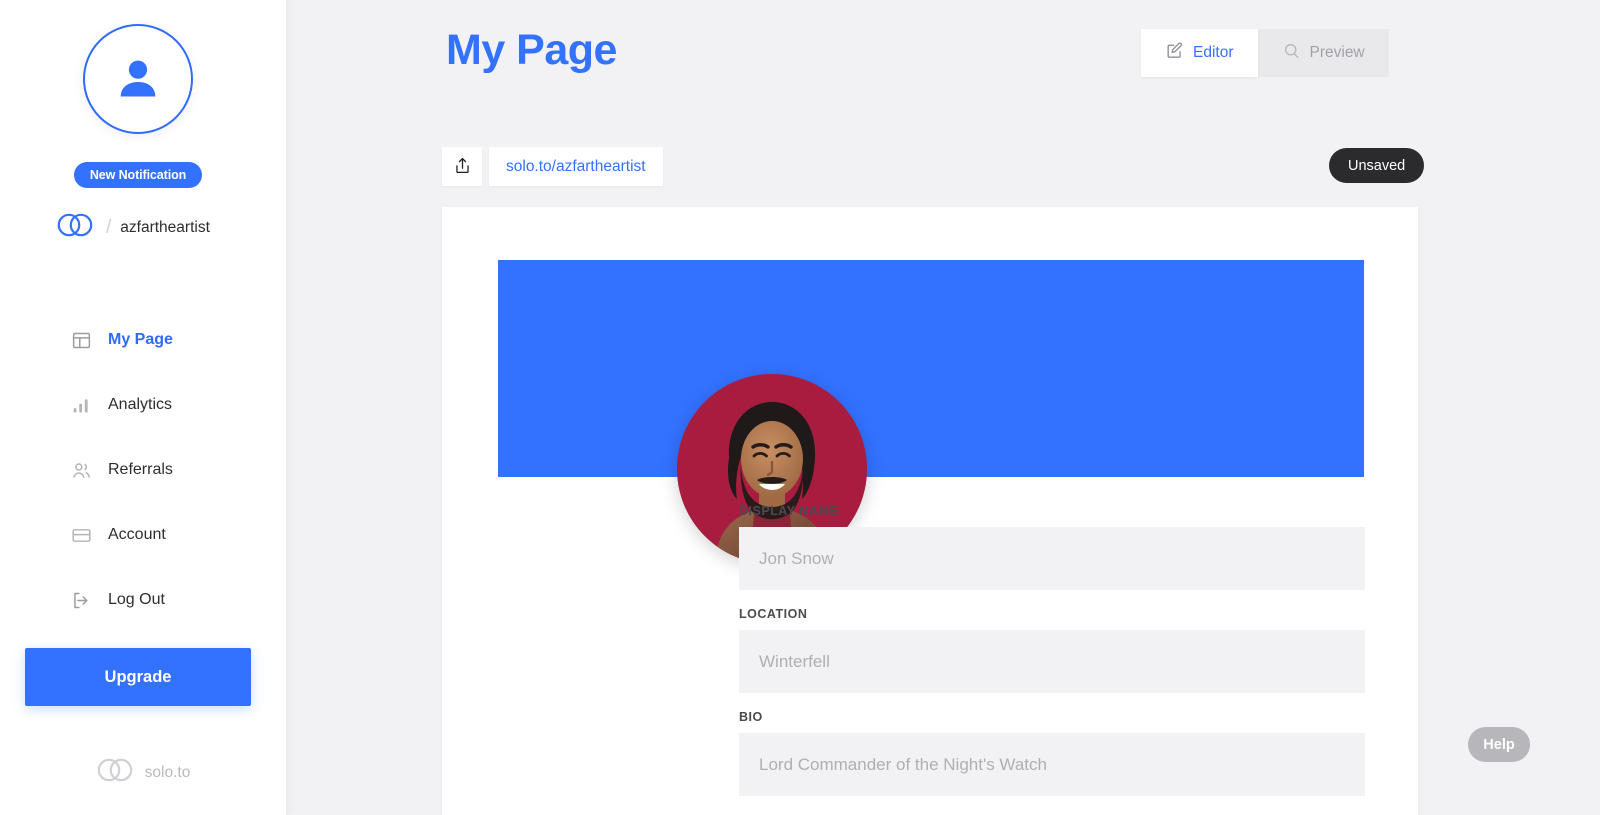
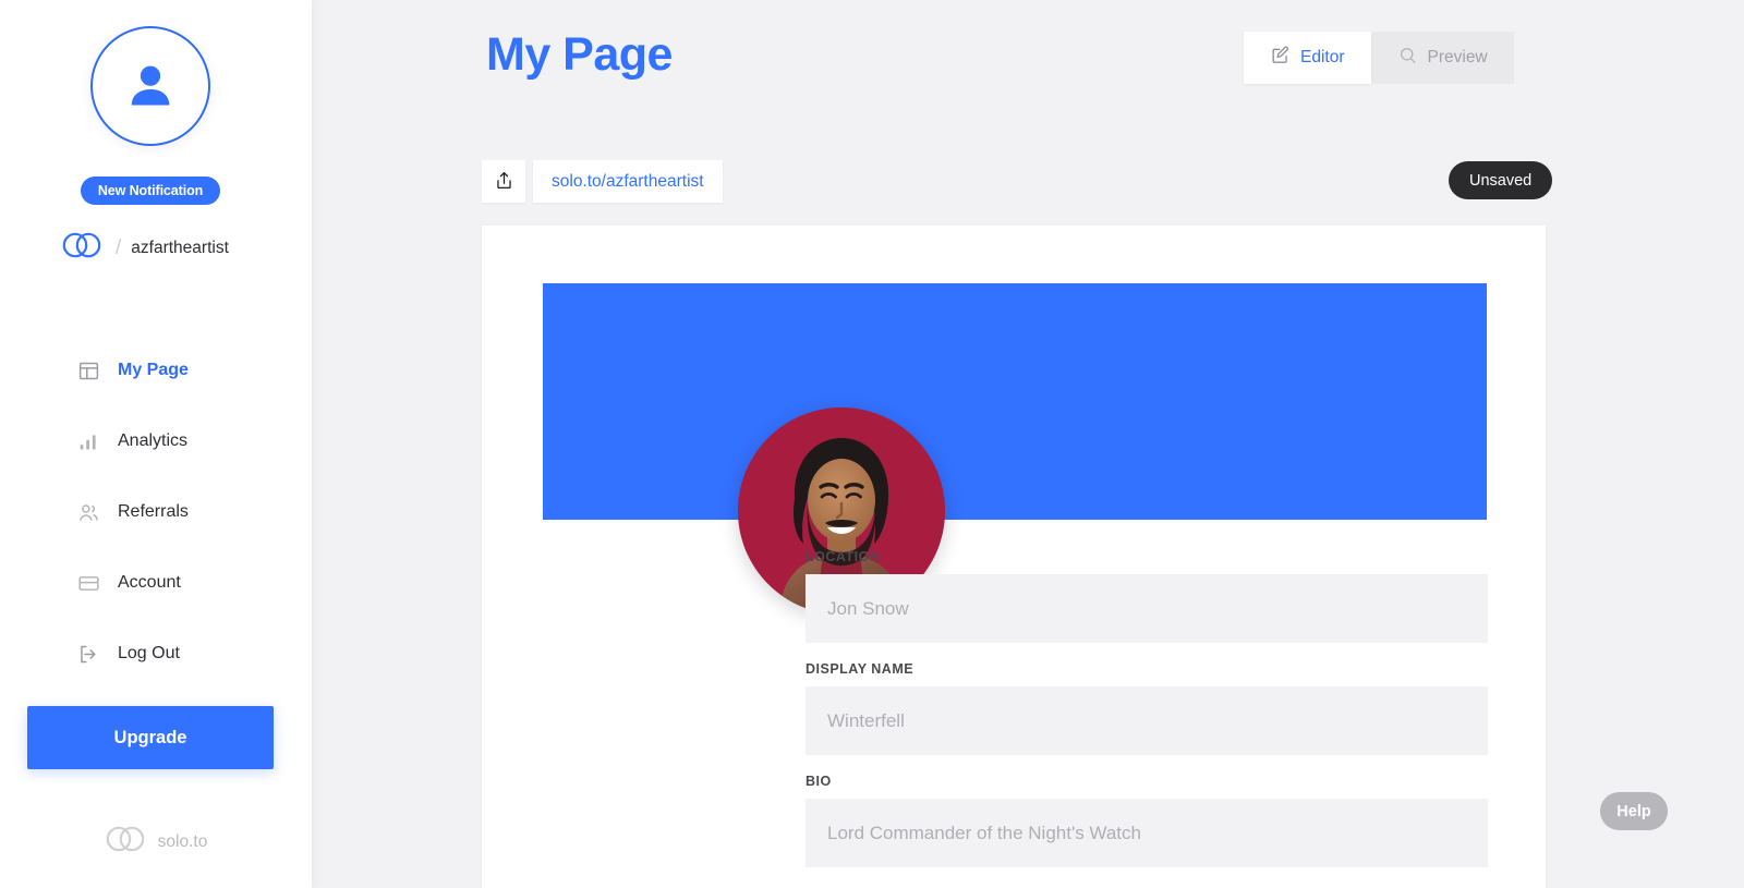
  New Notification
  /
  azfartheartist
  My Page
  Analytics
  Referrals
  Account
  Log Out
  Upgrade
  solo.to
  My Page
  Editor
  Preview
  solo.to/azfartheartist
  Unsaved
- DISPLAY NAME
+ LOCATION
  Jon Snow
- LOCATION
+ DISPLAY NAME
  Winterfell
  BIO
  Lord Commander of the Night's Watch
  Help
